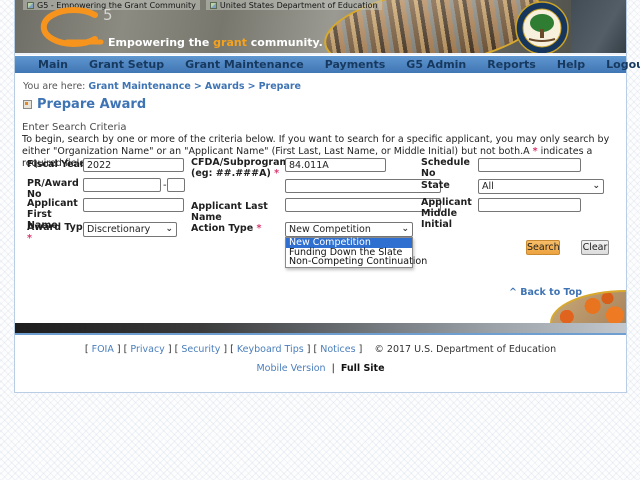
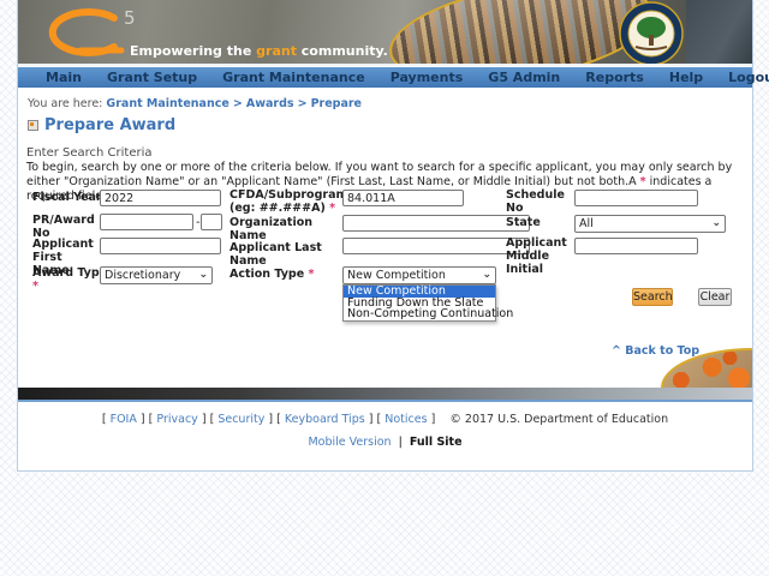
- G5 - Empowering the Grant Community
- United States Department of Education
  5
  Empowering the grant community.
  Main
  Grant Setup
  Grant Maintenance
  Payments
  G5 Admin
  Reports
  Help
  You are here: Grant Maintenance > Awards > Prepare
  Prepare Award
  Enter Search Criteria
  To begin, search by one or more of the criteria below. If you want to search for a specific applicant, you may only search by either "Organization Name" or an "Applicant Name" (First Last, Last Name, or Middle Initial) but not both.A * indicates a required fiel
  Fiscal Yea
  2022
  CFDA/Subprogra
  (eg: ##.###A) *
  84.011A
  Schedule No
  PR/Award No
  -
+ Organization Name
  State
  All
  ⌄
  Applicant First Name
  Applicant Last Name
  Applicant Middle Initial
  Award Typ
  *
  Discretionary
  ⌄
  Action Type *
  New Competition
  ⌄
  New Competition
  Funding Down the Slate
  Non-Competing Continuation
  Search
  Clear
  ^ Back to Top
  [ FOIA ] [ Privacy ] [ Security ] [ Keyboard Tips ] [ Notices ] © 2017 U.S. Department of Education
  Mobile Version | Full Site
